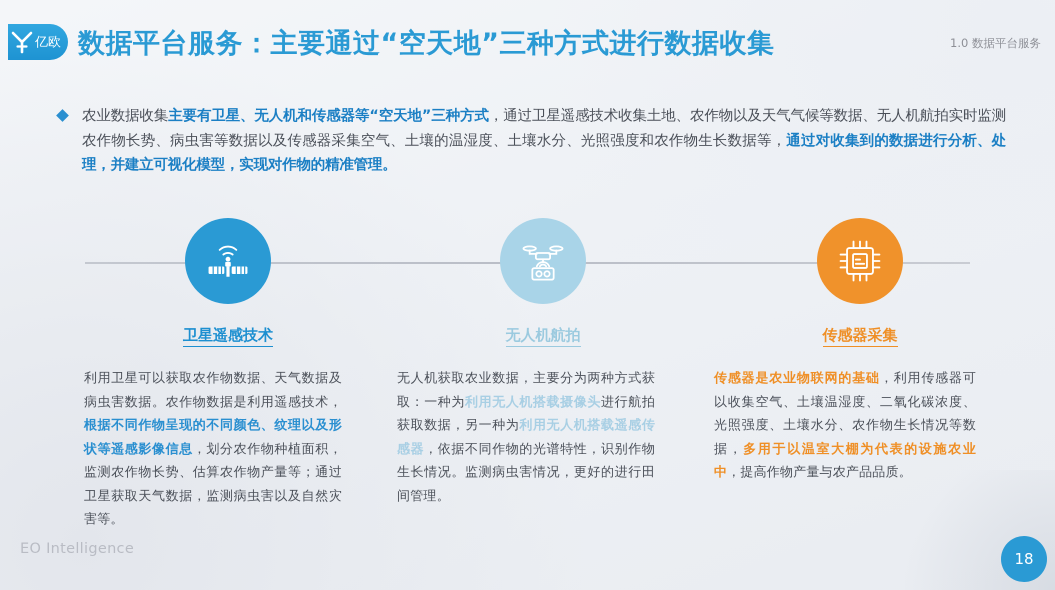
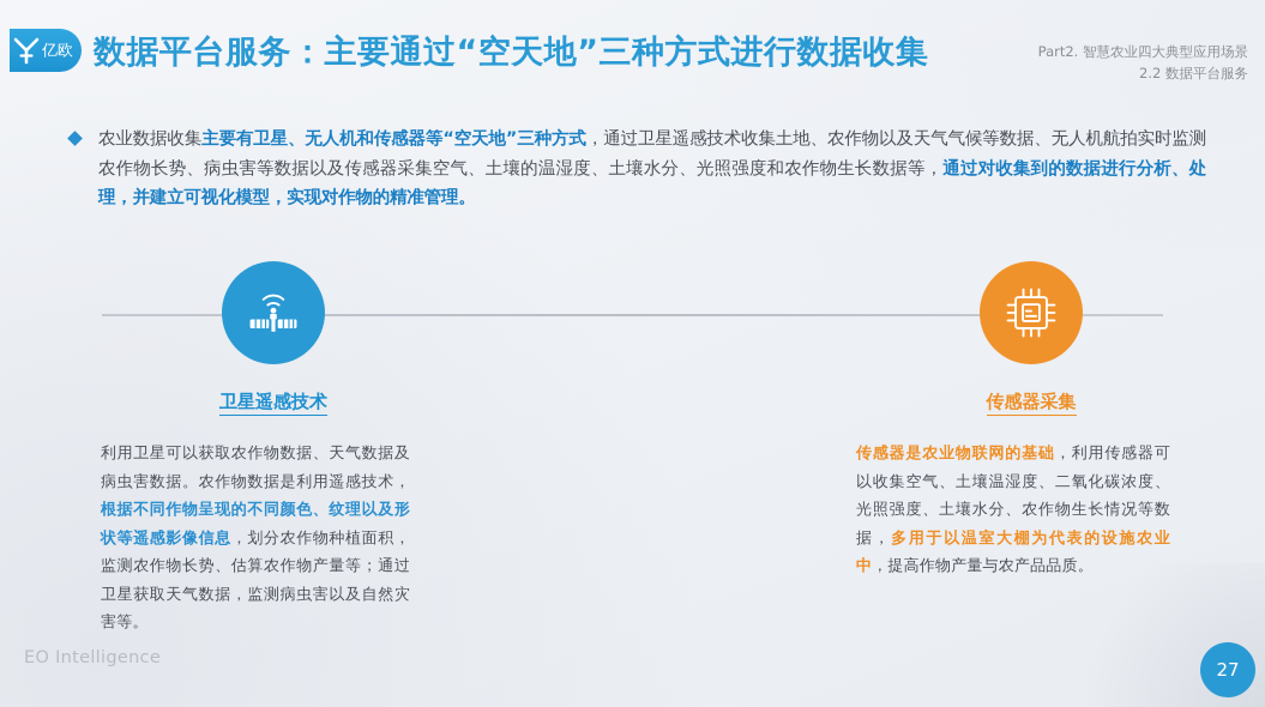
  亿欧
  数据平台服务：主要通过“空天地”三种方式进行数据收集
+ Part2. 智慧农业四大典型应用场景
- 1.0 数据平台服务
+ 2.2 数据平台服务
  农业数据收集主要有卫星、无人机和传感器等“空天地”三种方式，通过卫星遥感技术收集土地、农作物以及天气气候等数据、无人机航拍实时监测农作物长势、病虫害等数据以及传感器采集空气、土壤的温湿度、土壤水分、光照强度和农作物生长数据等，通过对收集到的数据进行分析、处理，并建立可视化模型，实现对作物的精准管理。
  卫星遥感技术
  利用卫星可以获取农作物数据、天气数据及病虫害数据。农作物数据是利用遥感技术，根据不同作物呈现的不同颜色、纹理以及形状等遥感影像信息，划分农作物种植面积，监测农作物长势、估算农作物产量等；通过卫星获取天气数据，监测病虫害以及自然灾害等。
- 无人机航拍
- 无人机获取农业数据，主要分为两种方式获取：一种为利用无人机搭载摄像头进行航拍获取数据，另一种为利用无人机搭载遥感传感器，依据不同作物的光谱特性，识别作物生长情况。监测病虫害情况，更好的进行田间管理。
  传感器采集
  传感器是农业物联网的基础，利用传感器可以收集空气、土壤温湿度、二氧化碳浓度、光照强度、土壤水分、农作物生长情况等数据，多用于以温室大棚为代表的设施农业中，提高作物产量与农产品
  EO Intelligence
- 18
+ 27
